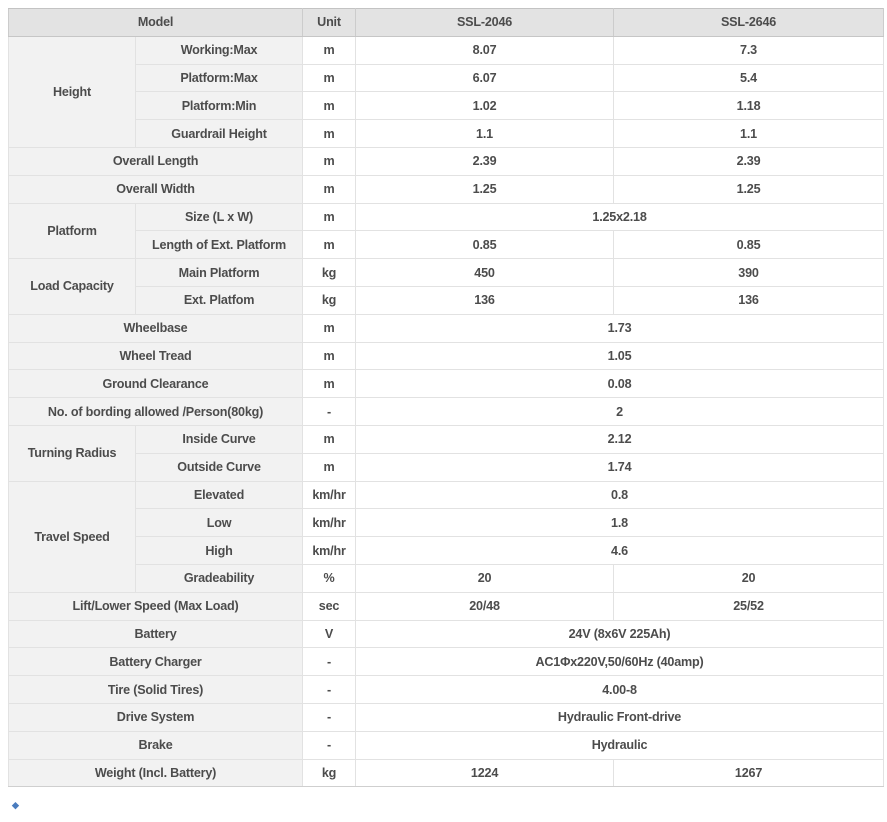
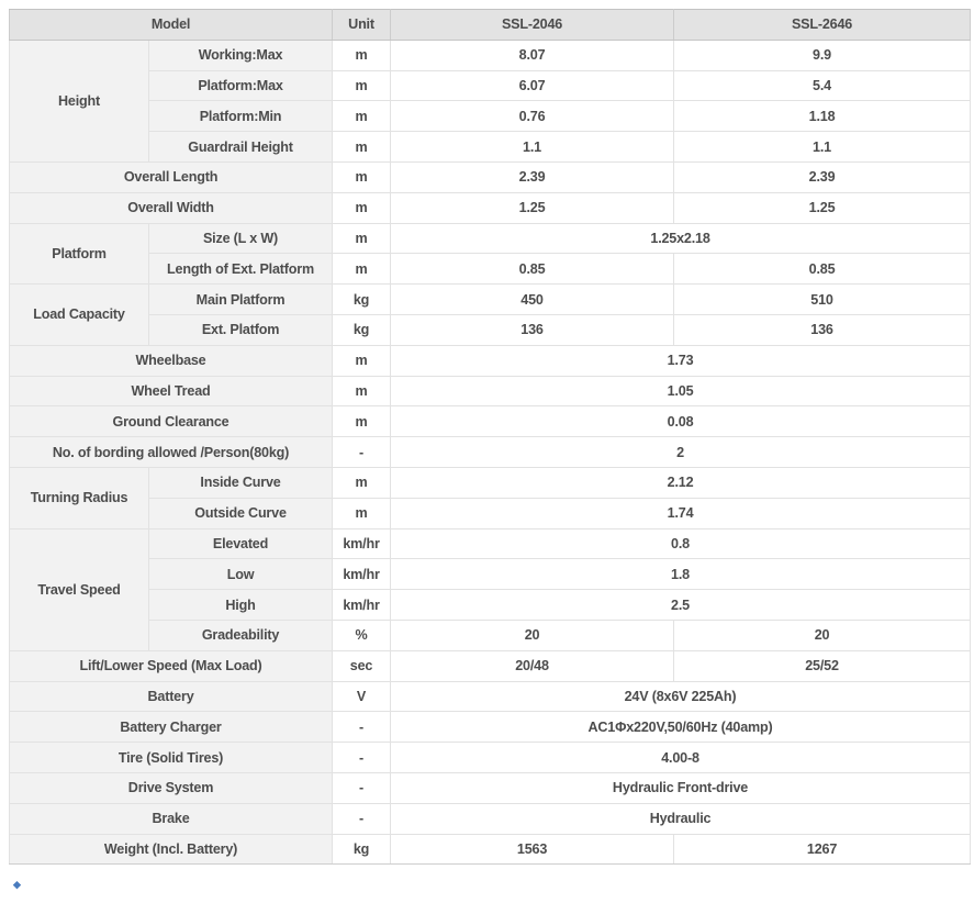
  Model	Unit	SSL-2046	SSL-2646
- Height	Working:Max	m	8.07	7.3
+ Height	Working:Max	m	8.07	9.9
  Platform:Max	m	6.07	5.4
- Platform:Min	m	1.02	1.18
+ Platform:Min	m	0.76	1.18
  Guardrail Height	m	1.1	1.1
  Overall Length	m	2.39	2.39
  Overall Width	m	1.25	1.25
  Platform	Size (L x W)	m	1.25x2.18
  Length of Ext. Platform	m	0.85	0.85
- Load Capacity	Main Platform	kg	450	390
+ Load Capacity	Main Platform	kg	450	510
  Ext. Platfom	kg	136	136
  Wheelbase	m	1.73
  Wheel Tread	m	1.05
  Ground Clearance	m	0.08
  No. of bording allowed /Person(80kg)	-	2
  Turning Radius	Inside Curve	m	2.12
  Outside Curve	m	1.74
  Travel Speed	Elevated	km/hr	0.8
  Low	km/hr	1.8
- High	km/hr	4.6
+ High	km/hr	2.5
  Gradeability	%	20	20
  Lift/Lower Speed (Max Load)	sec	20/48	25/52
  Battery	V	24V (8x6V 225Ah)
  Battery Charger	-	AC1Φx220V,50/60Hz (40amp)
  Tire (Solid Tires)	-	4.00-8
  Drive System	-	Hydraulic Front-drive
  Brake	-	Hydraulic
- Weight (Incl. Battery)	kg	1224	1267
+ Weight (Incl. Battery)	kg	1563	1267
  ◆
